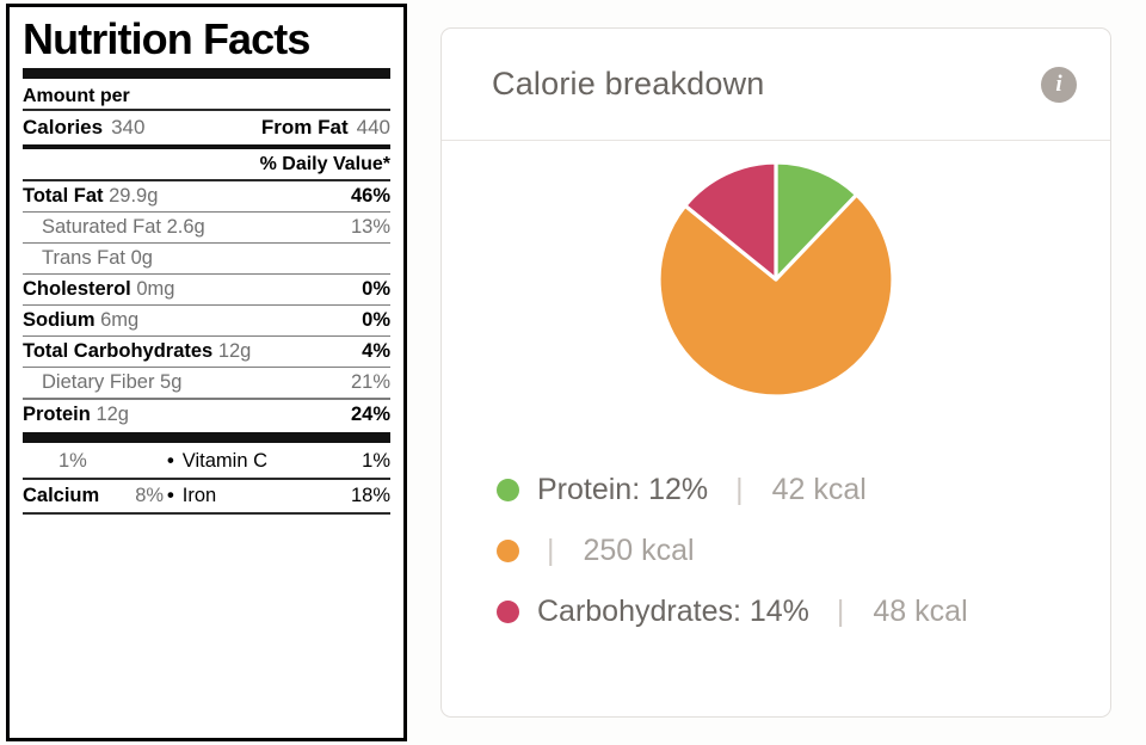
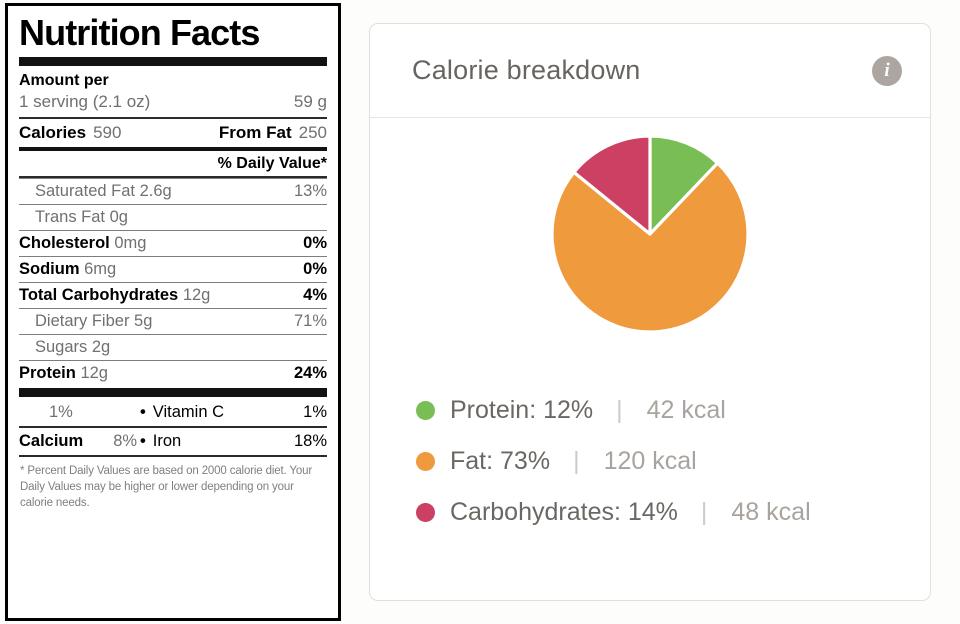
  Nutrition Facts
  Amount per
+ 1 serving (2.1 oz)
+ 59 g
  Calories
- 340
+ 590
  From Fat
- 440
+ 250
  % Daily Value*
- Total Fat 29.9g
- 46%
  Saturated Fat 2.6g
  13%
  Trans Fat 0g
  Cholesterol 0mg
  0%
  Sodium 6mg
  0%
  Total Carbohydrates 12g
  4%
  Dietary Fiber 5g
- 21%
+ 71%
+ Sugars 2g
  Protein 12g
  24%
  1%
  •
  Vitamin C
  1%
  Calcium
  8%
  •
  Iron
  18%
+ * Percent Daily Values are based on 2000 calorie diet. Your Daily Values may be higher or lower depending on your calorie needs.
  Calorie breakdown
  i
  Protein: 12%
  |
  42 kcal
+ Fat: 73%
  |
- 250 kcal
+ 120 kcal
  Carbohydrates: 14%
  |
  48 kcal
